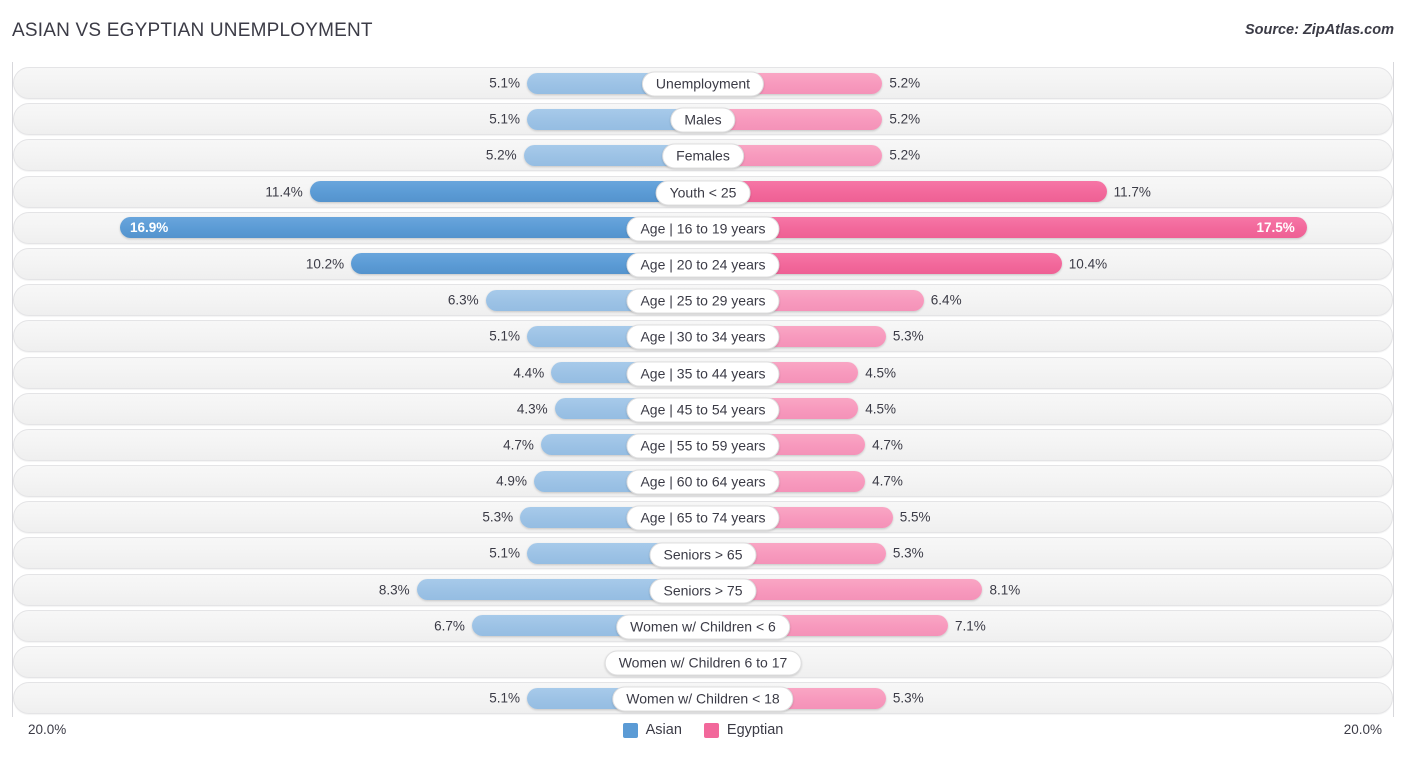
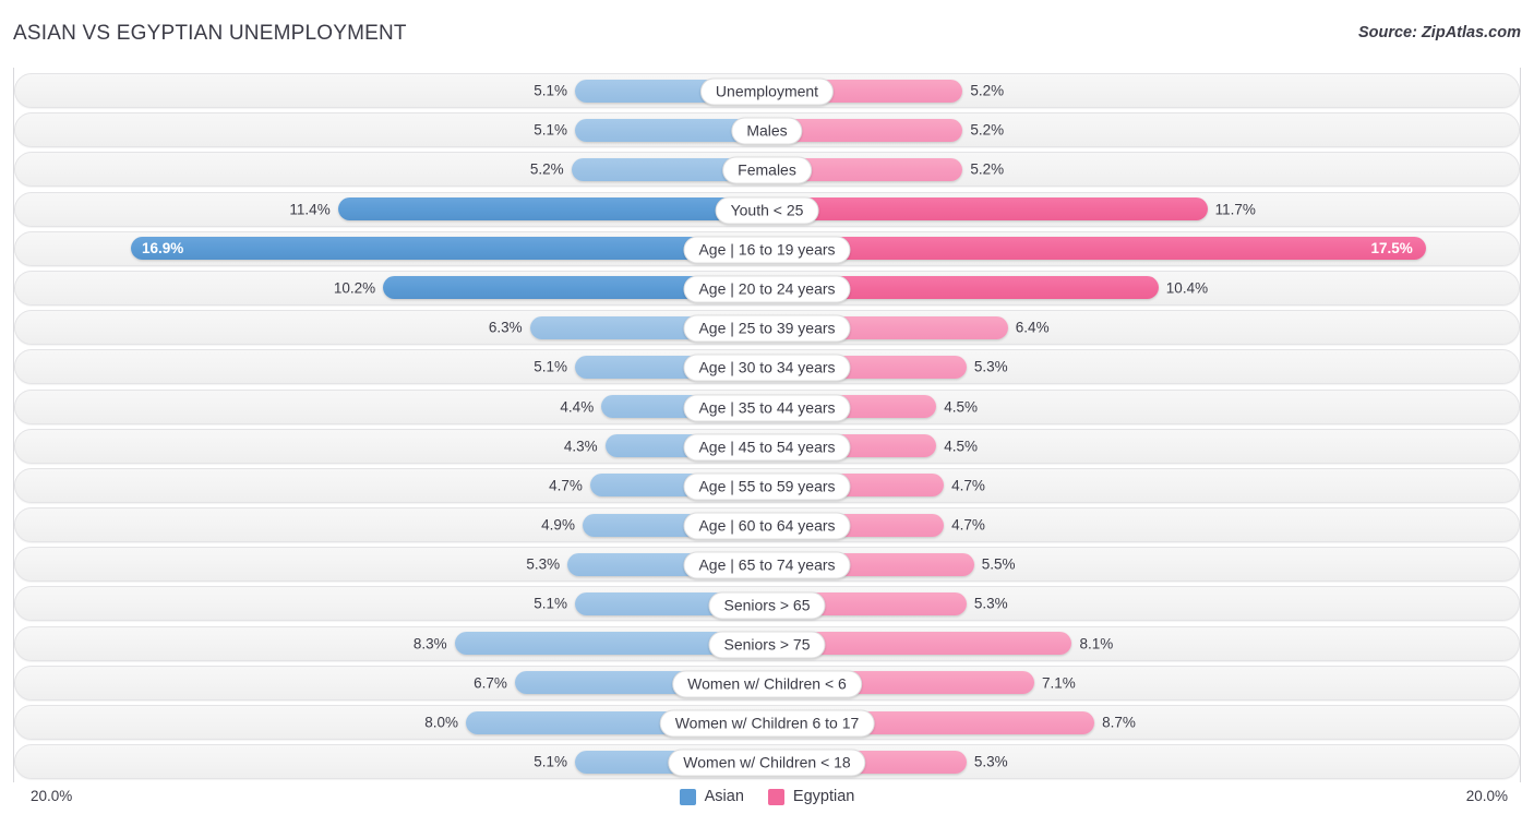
  ASIAN VS EGYPTIAN UNEMPLOYMENT
  Source: ZipAtlas.com
  5.1%
  5.2%
  Unemployment
  5.1%
  5.2%
  Males
  5.2%
  5.2%
  Females
  11.4%
  11.7%
  Youth < 25
  16.9%
  17.5%
  Age | 16 to 19 years
  10.2%
  10.4%
  Age | 20 to 24 years
  6.3%
  6.4%
- Age | 25 to 29 years
+ Age | 25 to 39 years
  5.1%
  5.3%
  Age | 30 to 34 years
  4.4%
  4.5%
  Age | 35 to 44 years
  4.3%
  4.5%
  Age | 45 to 54 years
  4.7%
  4.7%
  Age | 55 to 59 years
  4.9%
  4.7%
  Age | 60 to 64 years
  5.3%
  5.5%
  Age | 65 to 74 years
  5.1%
  5.3%
  Seniors > 65
  8.3%
  8.1%
  Seniors > 75
  6.7%
  7.1%
  Women w/ Children < 6
+ 8.0%
+ 8.7%
  Women w/ Children 6 to 17
  5.1%
  5.3%
  Women w/ Children < 18
  20.0%
  20.0%
  Asian
  Egyptian
